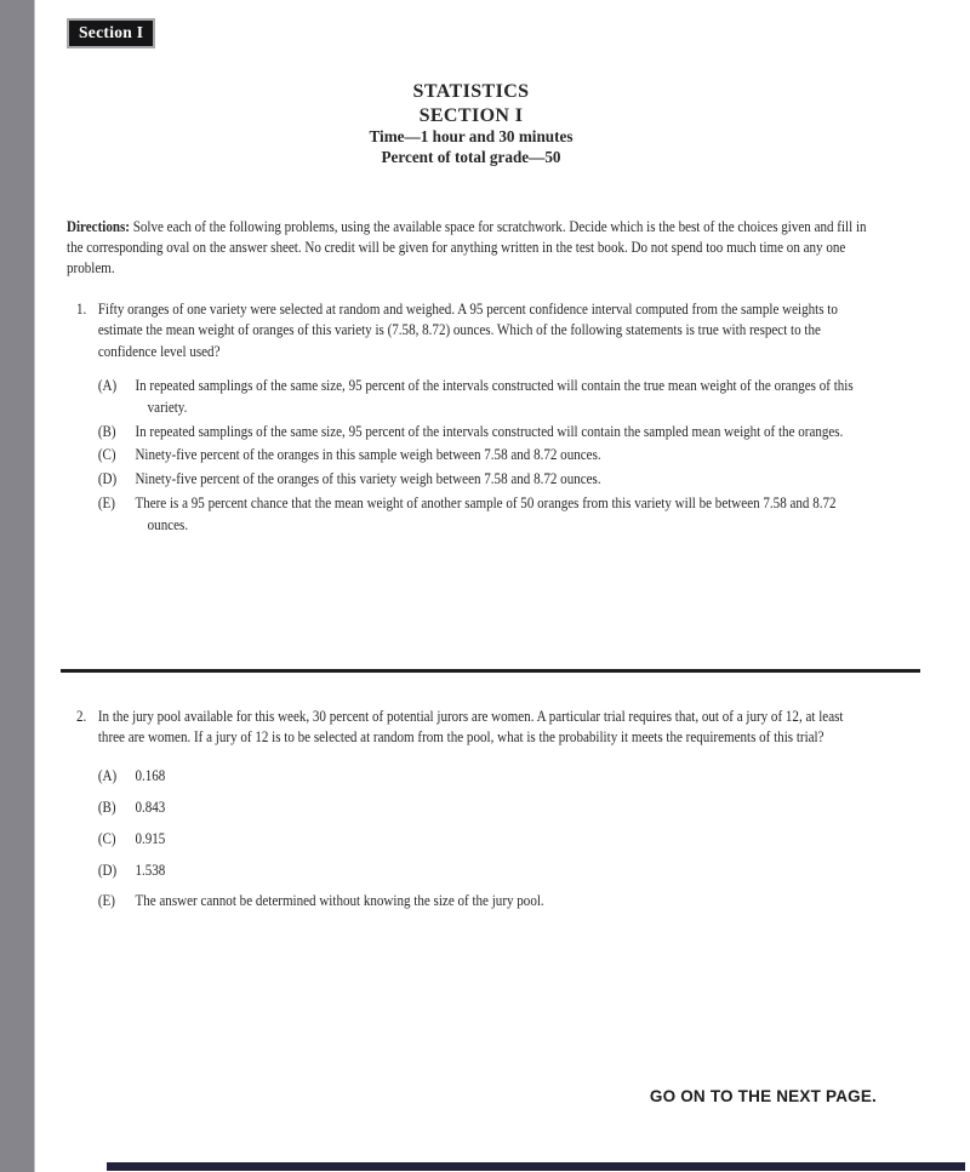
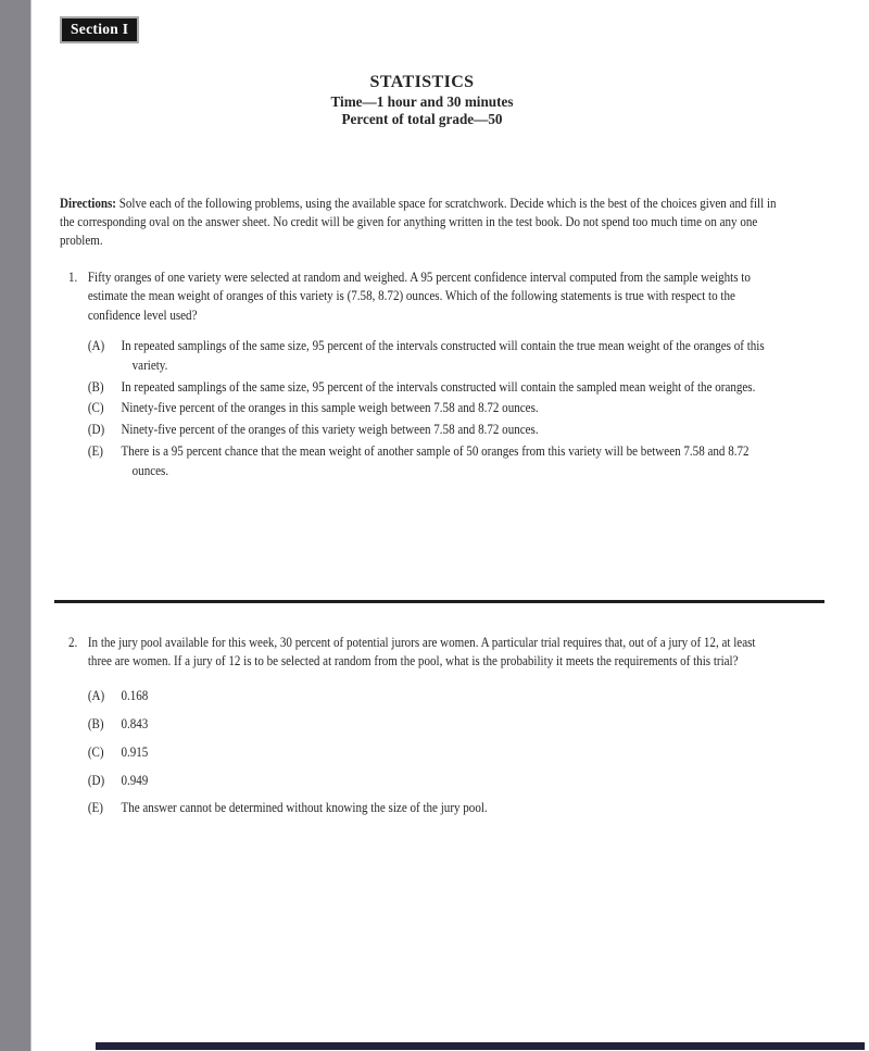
  Section I
  STATISTICS
- SECTION I
  Time—1 hour and 30 minutes
  Percent of total grade—50
  Directions: Solve each of the following problems, using the available space for scratchwork. Decide which is the best of the choices given and fill in the corresponding oval on the answer sheet. No credit will be given for anything written in the test book. Do not spend too much time on any one problem.
  1.
  Fifty oranges of one variety were selected at random and weighed. A 95 percent confidence interval computed from the sample weights to estimate the mean weight of oranges of this variety is (7.58, 8.72) ounces. Which of the following statements is true with respect to the confidence level used?
  (A)
  In repeated samplings of the same size, 95 percent of the intervals constructed will contain the true mean weight of the oranges of this variety.
  (B)
  In repeated samplings of the same size, 95 percent of the intervals constructed will contain the sampled mean weight of the oranges.
  (C)
  Ninety-five percent of the oranges in this sample weigh between 7.58 and 8.72 ounces.
  (D)
  Ninety-five percent of the oranges of this variety weigh between 7.58 and 8.72 ounces.
  (E)
  There is a 95 percent chance that the mean weight of another sample of 50 oranges from this variety will be between 7.58 and 8.72 ounces.
  2.
  In the jury pool available for this week, 30 percent of potential jurors are women. A particular trial requires that, out of a jury of 12, at least three are women. If a jury of 12 is to be selected at random from the pool, what is the probability it meets the requirements of this trial?
  (A)
  0.168
  (B)
  0.843
  (C)
  0.915
  (D)
- 1.538
+ 0.949
  (E)
  The answer cannot be determined without knowing the size of the jury pool.
- GO ON TO THE NEXT PAGE.
